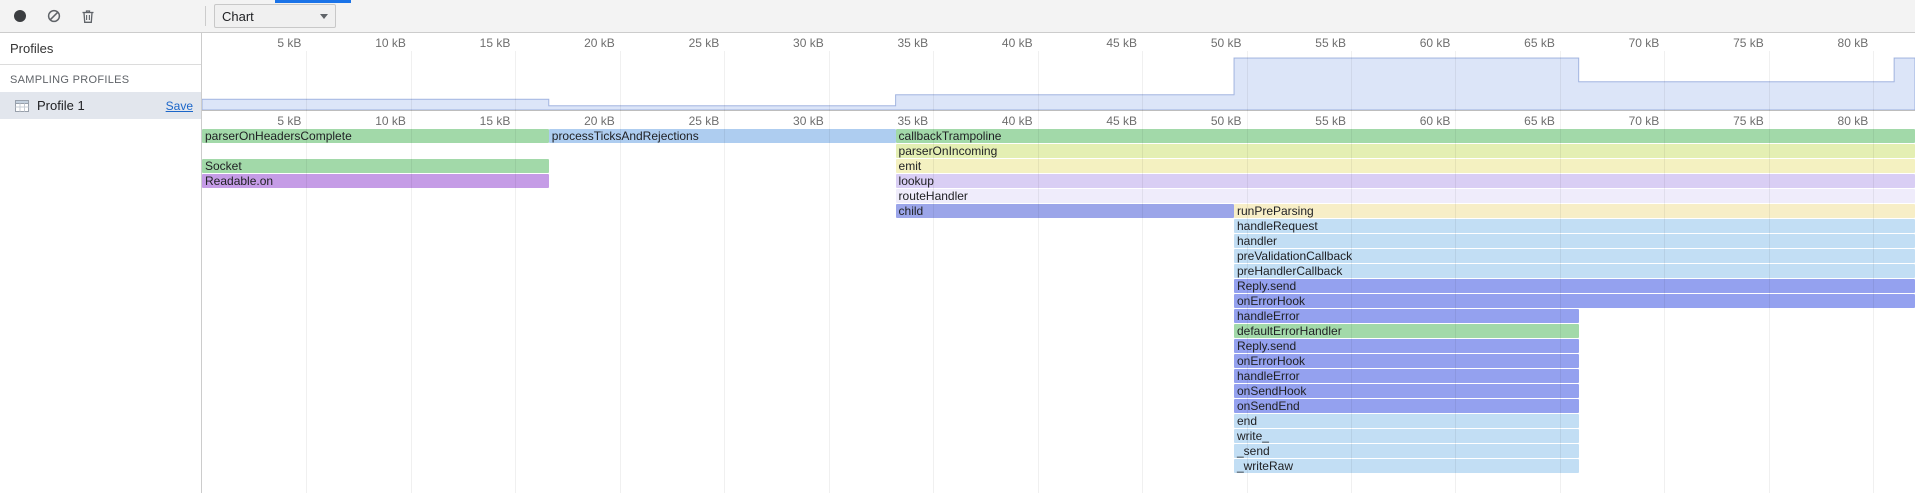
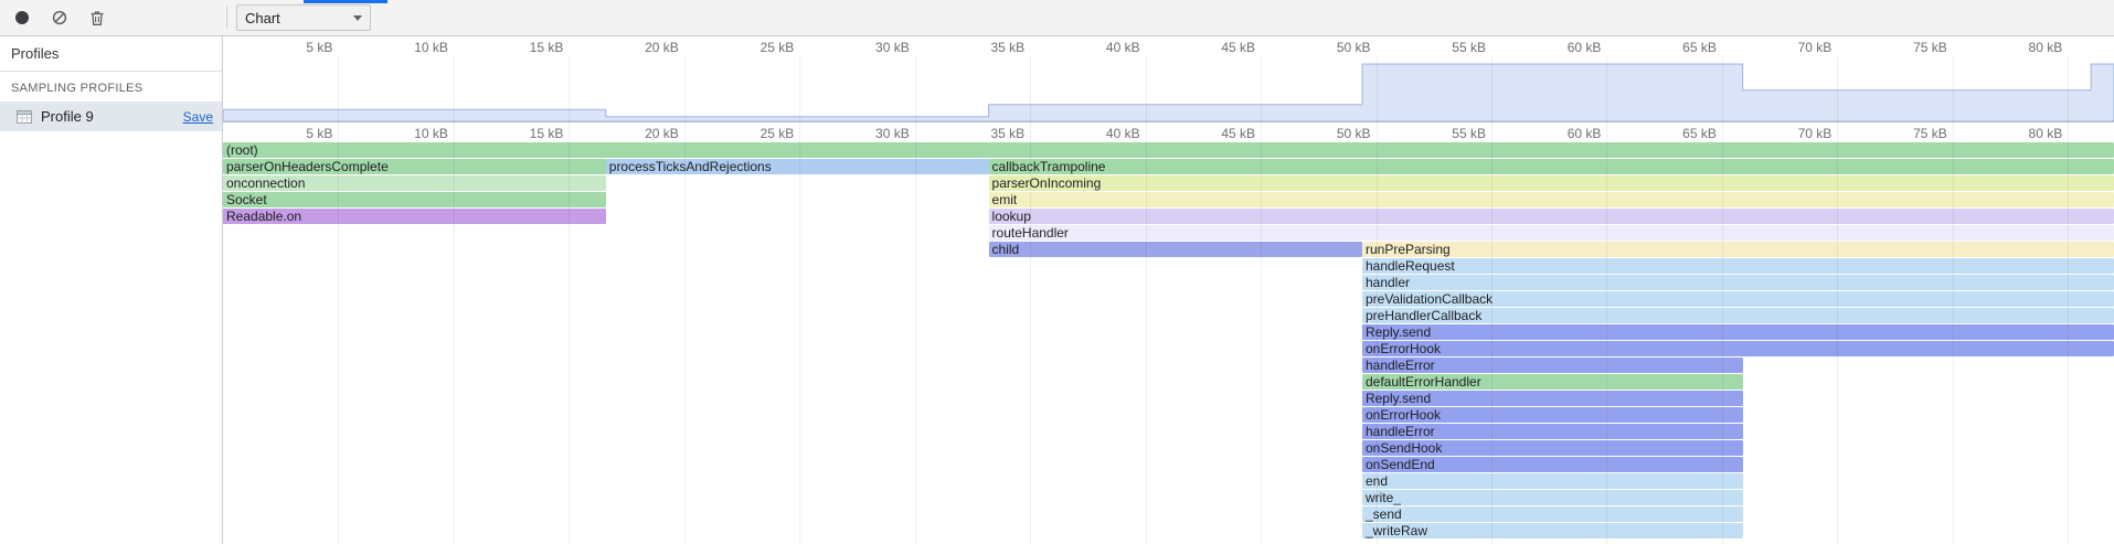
  Chart
  Profiles
  SAMPLING PROFILES
- Profile 1
+ Profile 9
  Save
  5 kB
  10 kB
  15 kB
  20 kB
  25 kB
  30 kB
  35 kB
  40 kB
  45 kB
  50 kB
  55 kB
  60 kB
  65 kB
  70 kB
  75 kB
  80 kB
  5 kB
  10 kB
  15 kB
  20 kB
  25 kB
  30 kB
  35 kB
  40 kB
  45 kB
  50 kB
  55 kB
  60 kB
  65 kB
  70 kB
  75 kB
  80 kB
+ (root)
  parserOnHeadersComplete
  processTicksAndRejections
  callbackTrampoline
+ onconnection
  parserOnIncoming
  Socket
  emit
  Readable.on
  lookup
  routeHandler
  child
  runPreParsing
  handleRequest
  handler
  preValidationCallback
  preHandlerCallback
  Reply.send
  onErrorHook
  handleError
  defaultErrorHandler
  Reply.send
  onErrorHook
  handleError
  onSendHook
  onSendEnd
  end
  write_
  _send
  _writeRaw
